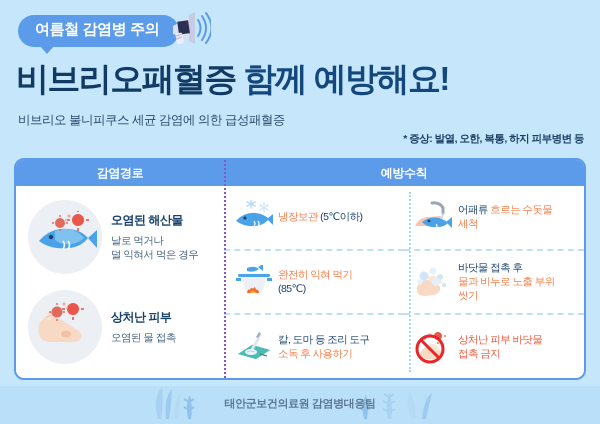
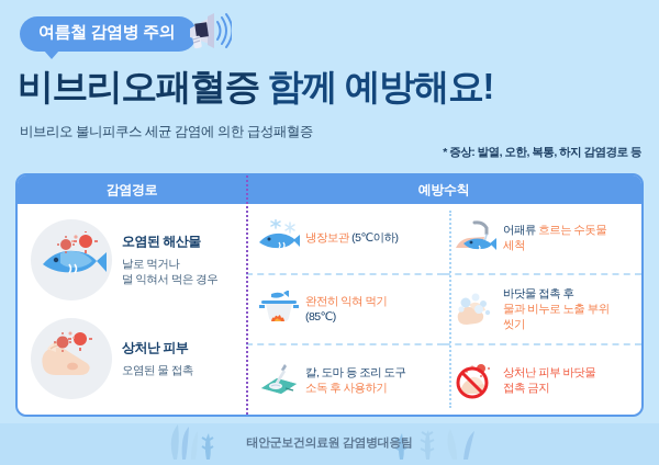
  여름철 감염병 주의
  비브리오패혈증 함께 예방해요!
  비브리오 불니피쿠스 세균 감염에 의한 급성패혈증
- * 증상: 발열, 오한, 복통, 하지 피부병변 등
+ * 증상: 발열, 오한, 복통, 하지 감염경로 등
  감염경로
  예방수칙
  오염된 해산물
  날로 먹거나
  덜 익혀서 먹은 경우
  상처난 피부
  오염된 물 접촉
  냉장보관 (5℃이하)
  완전히 익혀 먹기
  (85℃)
  칼, 도마 등 조리 도구
  소독 후 사용하기
  어패류 흐르는 수돗물
  세척
  바닷물 접촉 후
  물과 비누로 노출 부위
  씻기
  상처난 피부 바닷물
  접촉 금지
  태안군보건의료원 감염병대응팀
